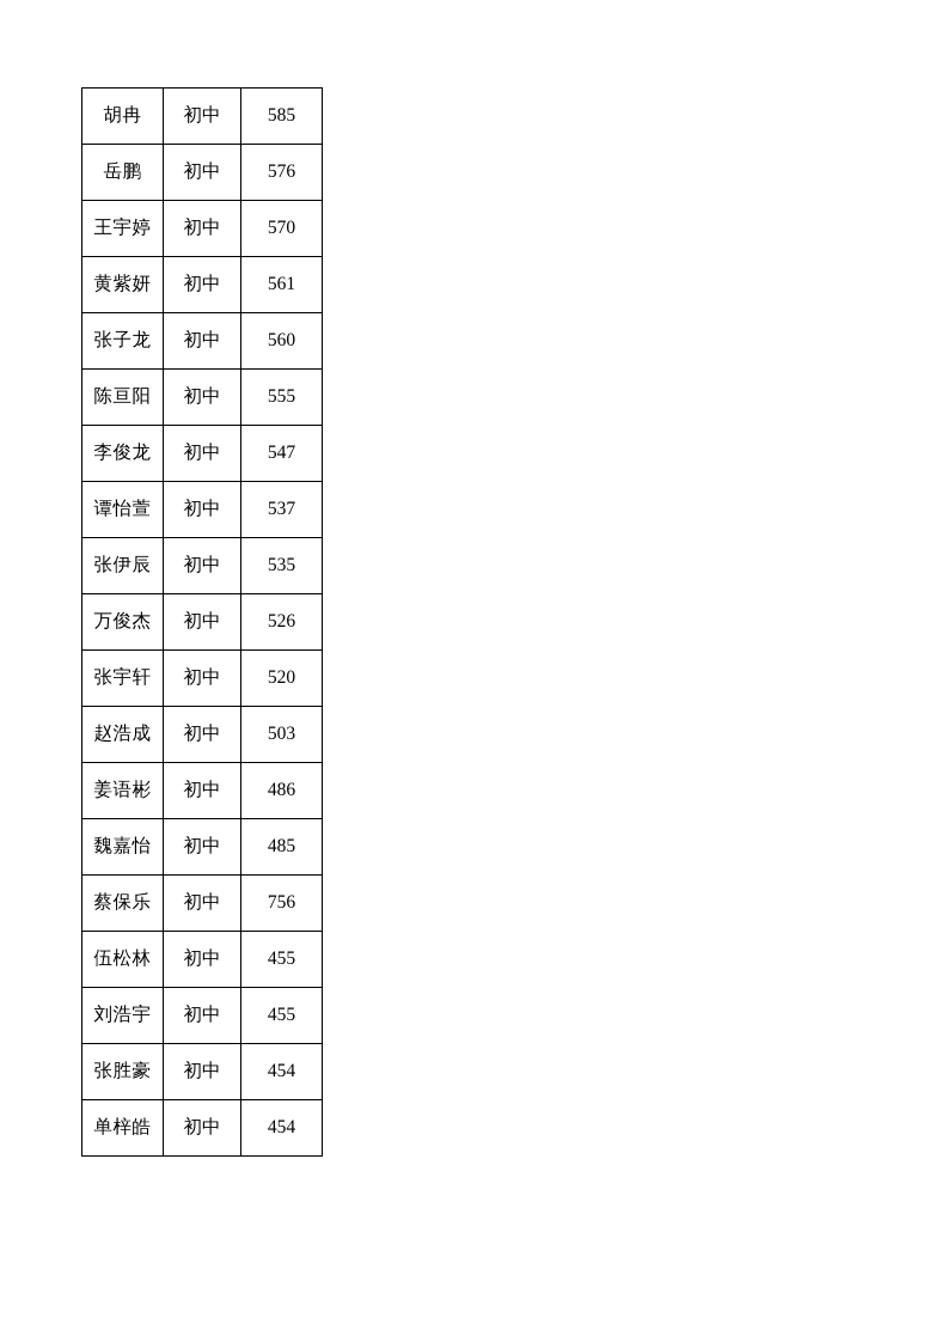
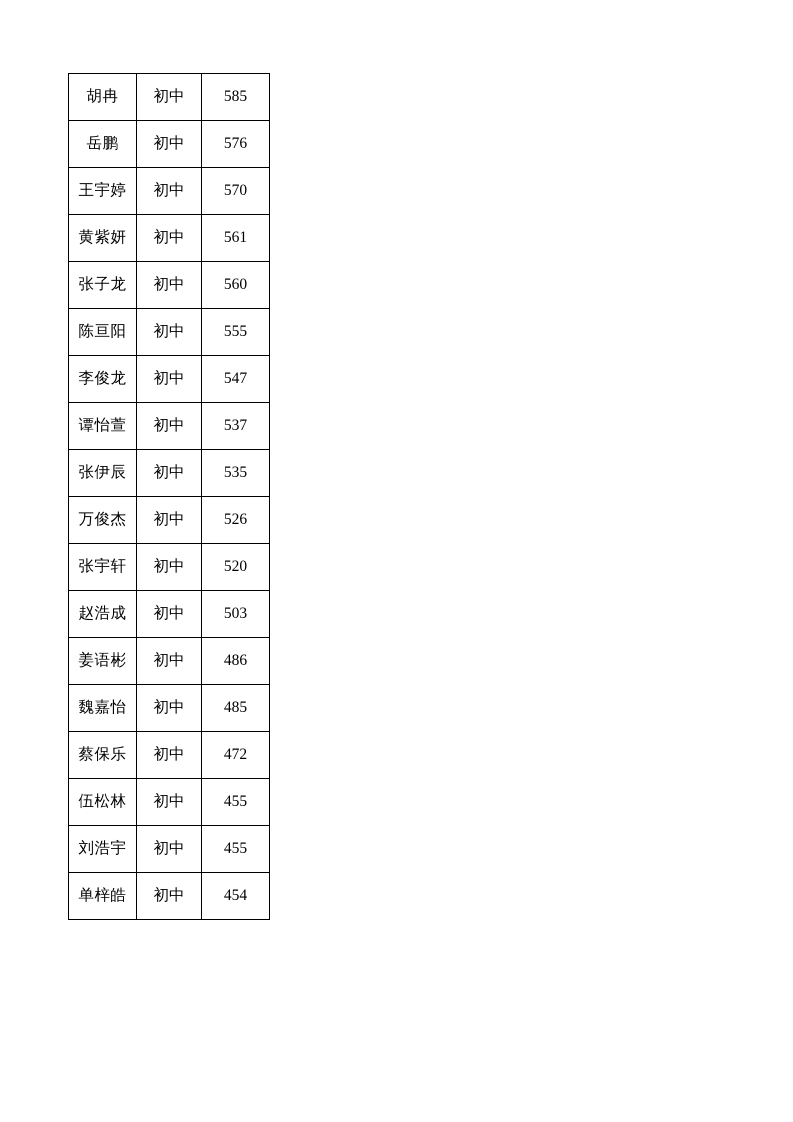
  胡冉	初中	585
  岳鹏	初中	576
  王宇婷	初中	570
  黄紫妍	初中	561
  张子龙	初中	560
  陈亘阳	初中	555
  李俊龙	初中	547
  谭怡萱	初中	537
  张伊辰	初中	535
  万俊杰	初中	526
  张宇轩	初中	520
  赵浩成	初中	503
  姜语彬	初中	486
  魏嘉怡	初中	485
- 蔡保乐	初中	756
+ 蔡保乐	初中	472
  伍松林	初中	455
  刘浩宇	初中	455
- 张胜豪	初中	454
  单梓皓	初中	454
